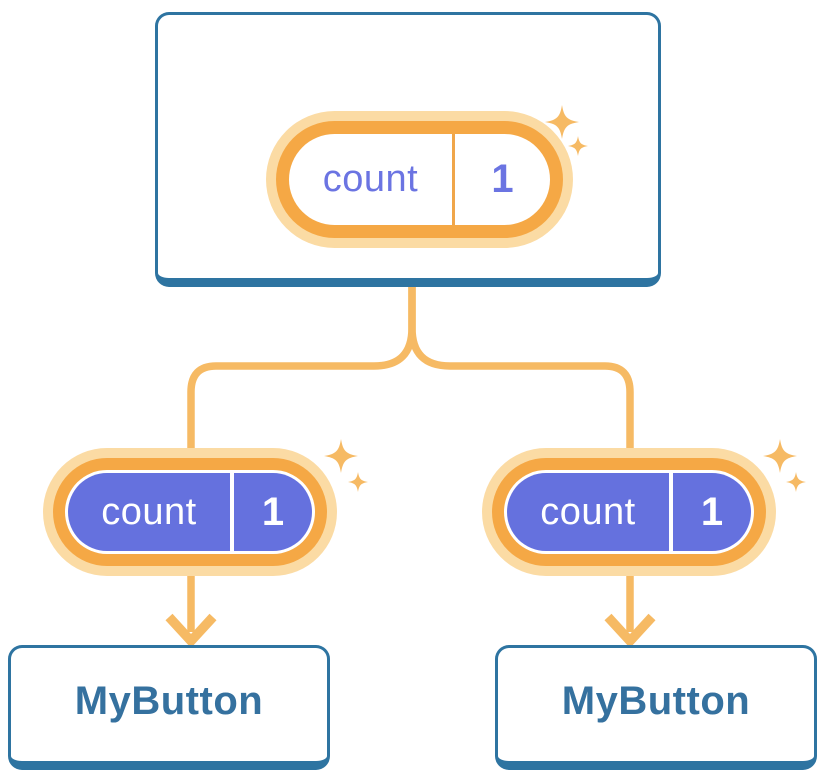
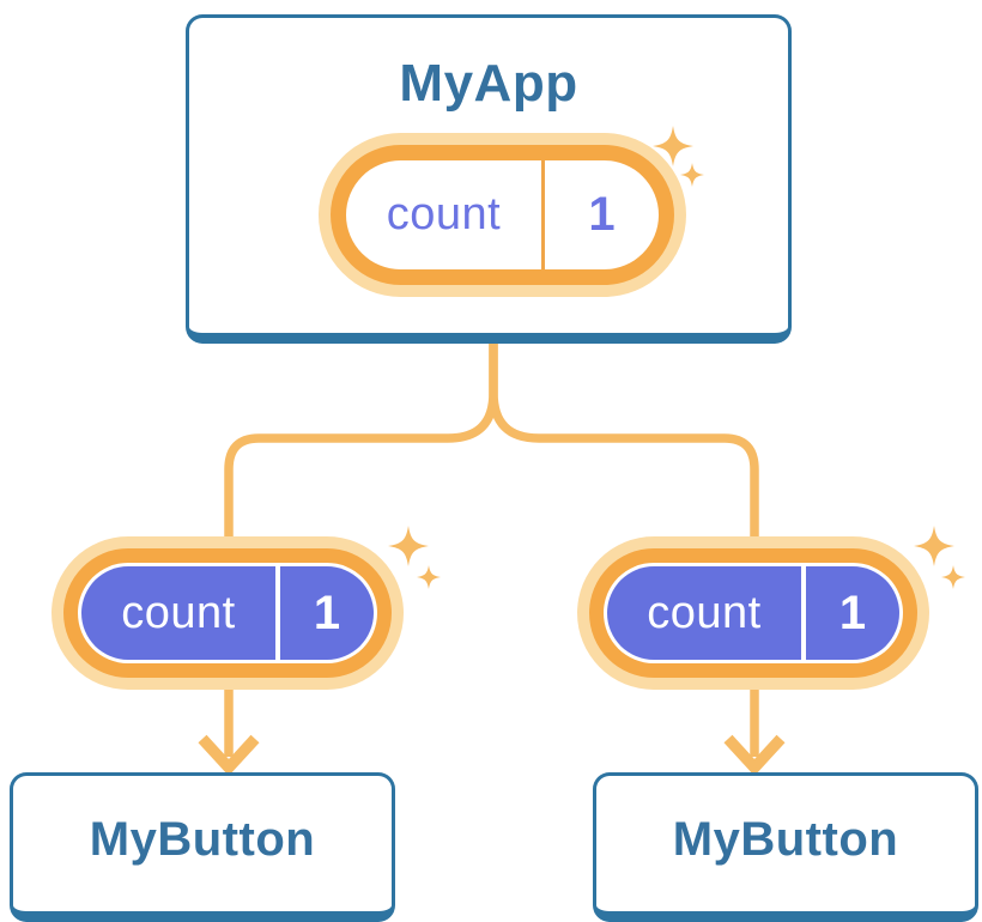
+ MyApp
  count
  1
  count
  1
  count
  1
  MyButton
  MyButton
